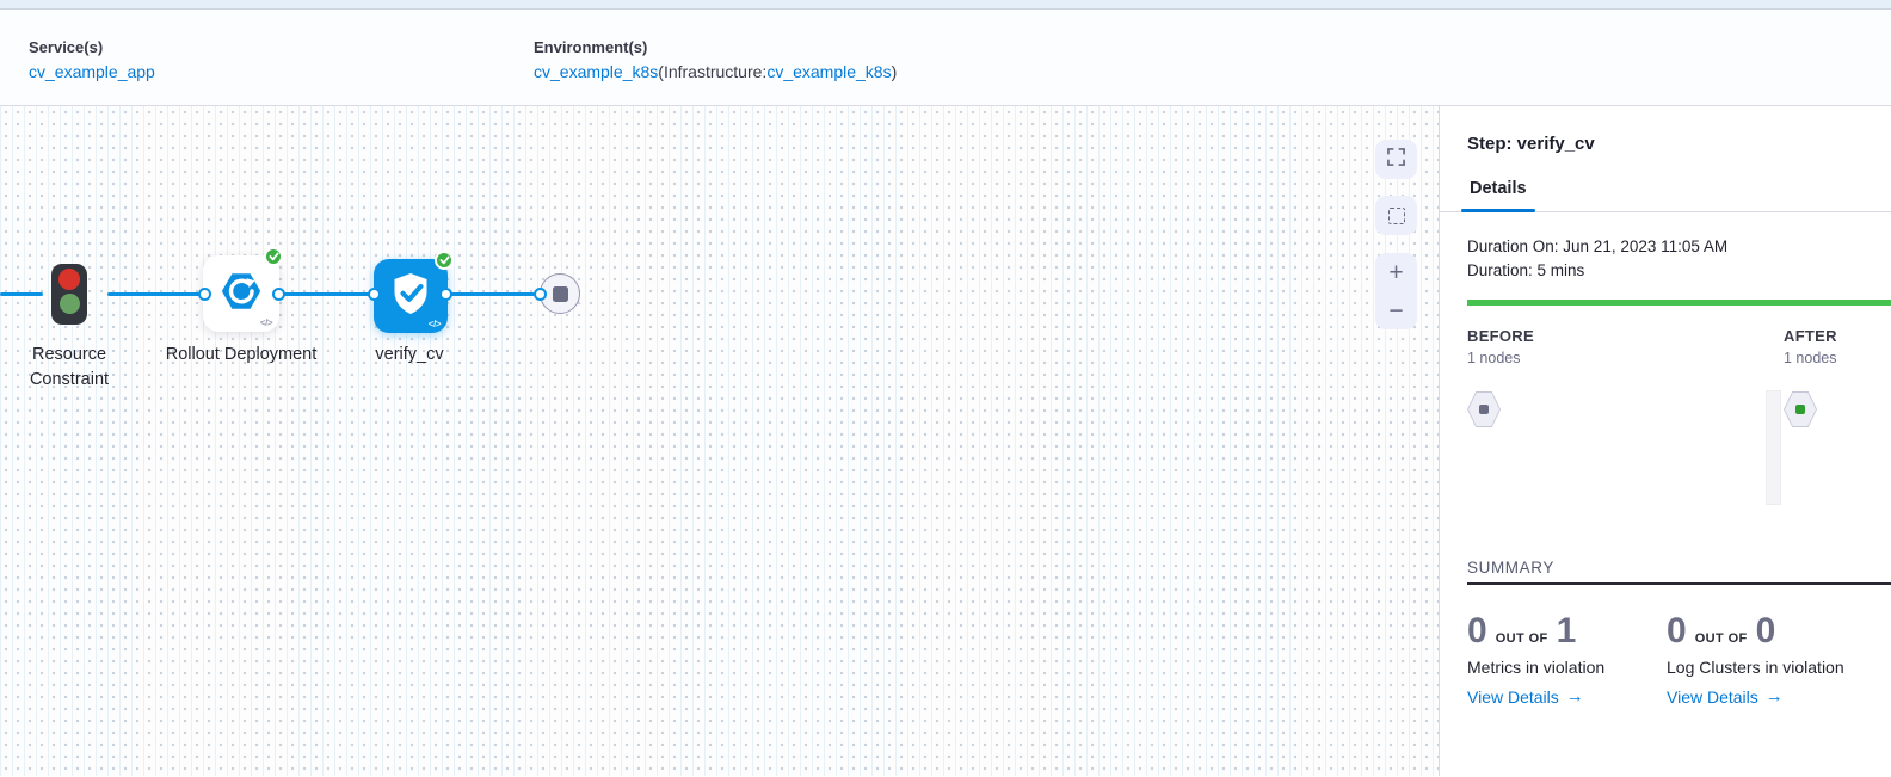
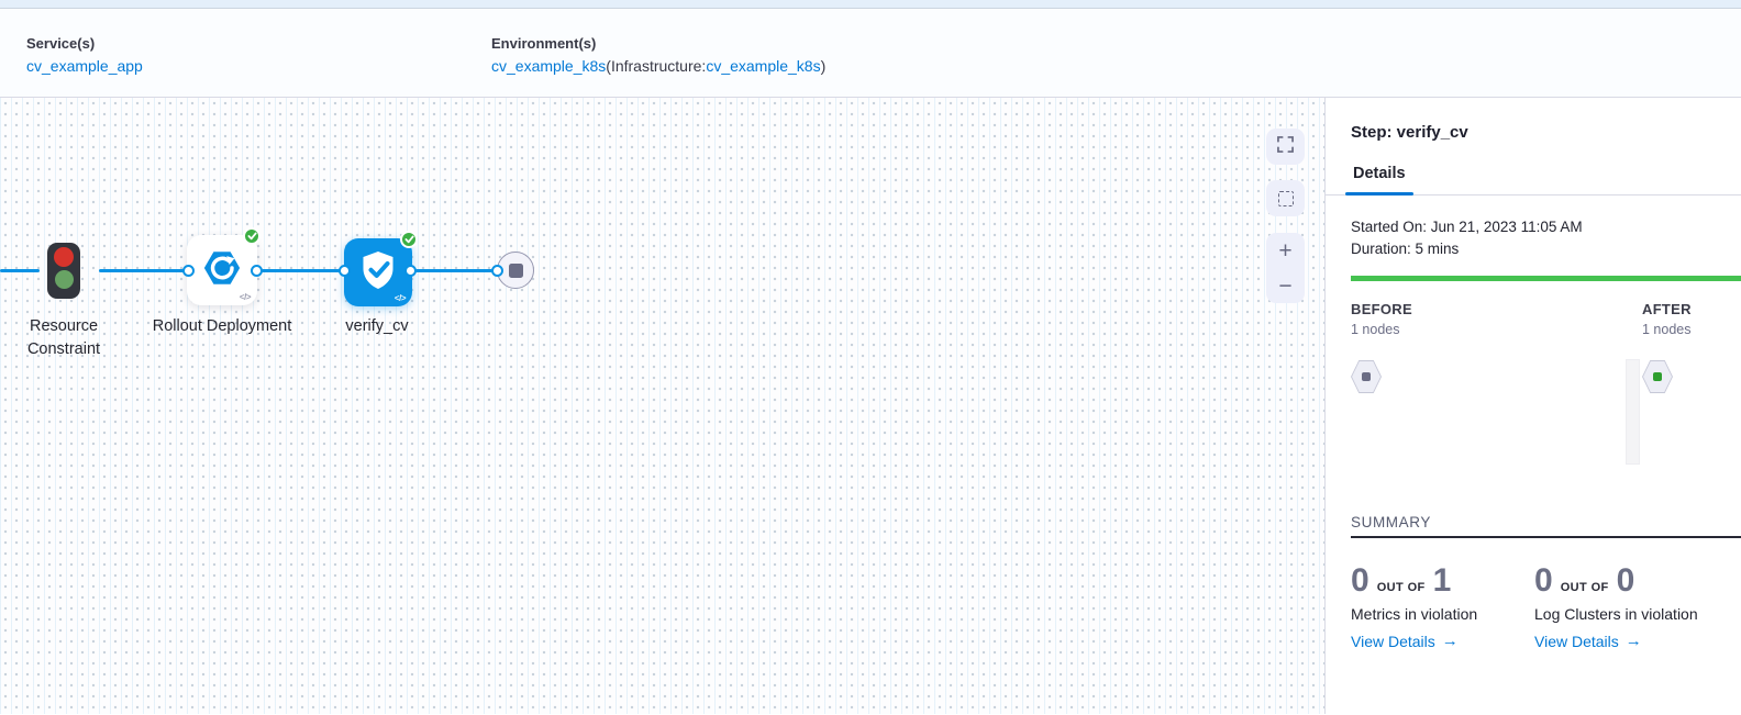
  Service(s)
  cv_example_app
  Environment(s)
  cv_example_k8s(Infrastructure:cv_example_k8s)
  Resource Constraint
  </>
  Rollout Deployment
  </>
  verify_cv
  +
  −
  Step: verify_cv
  Details
- Duration On: Jun 21, 2023 11:05 AM
+ Started On: Jun 21, 2023 11:05 AM
  Duration: 5 mins
  BEFORE
  1 nodes
  AFTER
  1 nodes
  SUMMARY
  0
  OUT OF
  1
  Metrics in violation
  View Details
  →
  0
  OUT OF
  0
  Log Clusters in violation
  View Details
  →
